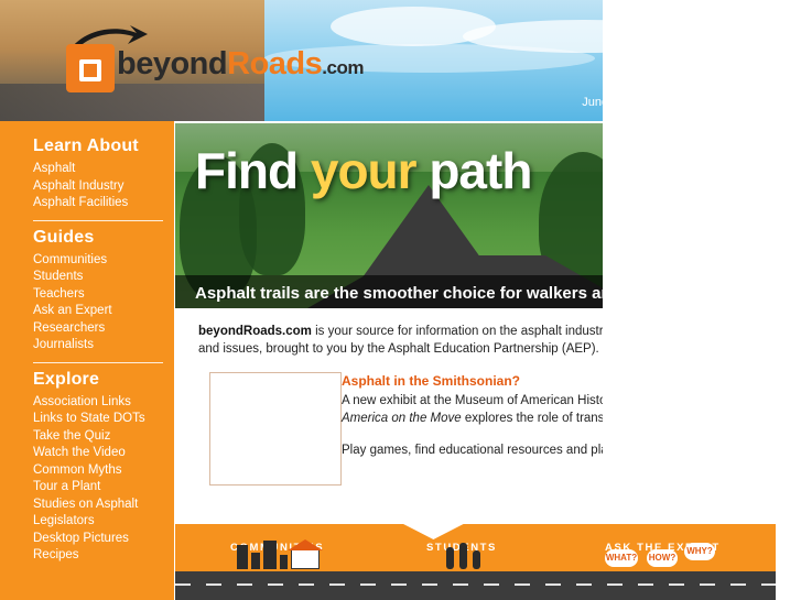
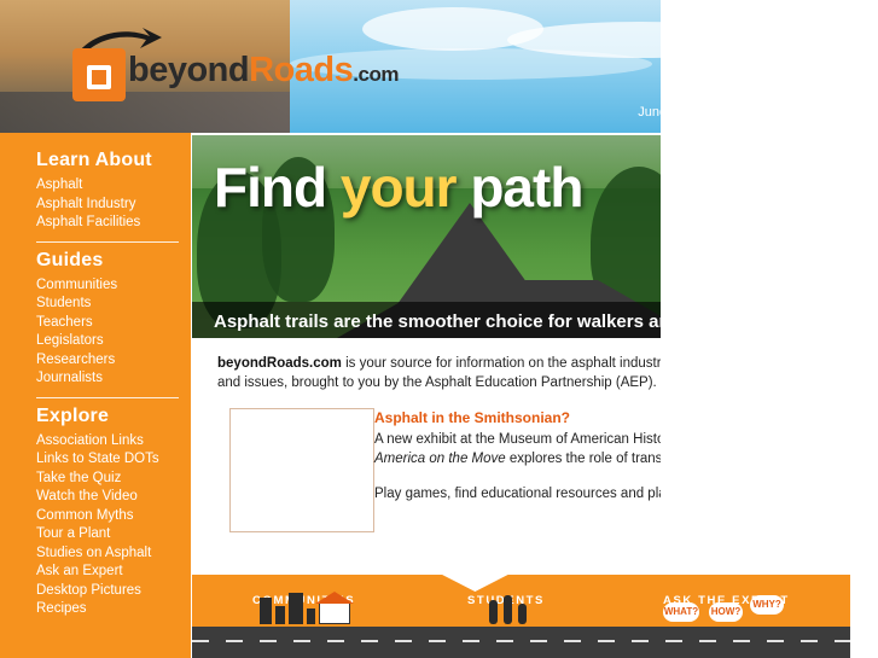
  beyondRoads.com
  Learn About
  Asphalt
  Asphalt Industry
  Asphalt Facilities
  Guides
  Communities
  Students
  Teachers
- Ask an Expert
+ Legislators
  Researchers
  Journalists
  Explore
  Association Links
  Links to State DOTs
  Take the Quiz
  Watch the Video
  Common Myths
  Tour a Plant
  Studies on Asphalt
- Legislators
+ Ask an Expert
  Desktop Pictures
  Recipes
  Find your path
  Asphalt trails are the smoother choice for walkers a
  beyondRoads.com is your source for information on the asphalt industr and issues, brought to you by the Asphalt Education Partnership (AEP).
  Asphalt in the Smithsonian?
  Play games, find educational resources and pl
  STDNTS
  ASK THE EXT
  WHAT?
  HOW?
  WHY?
